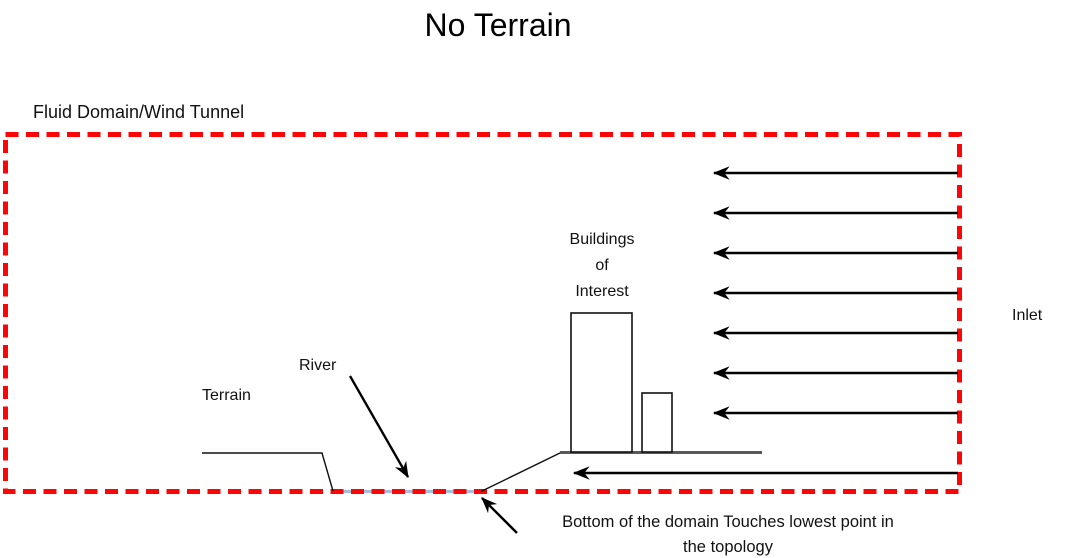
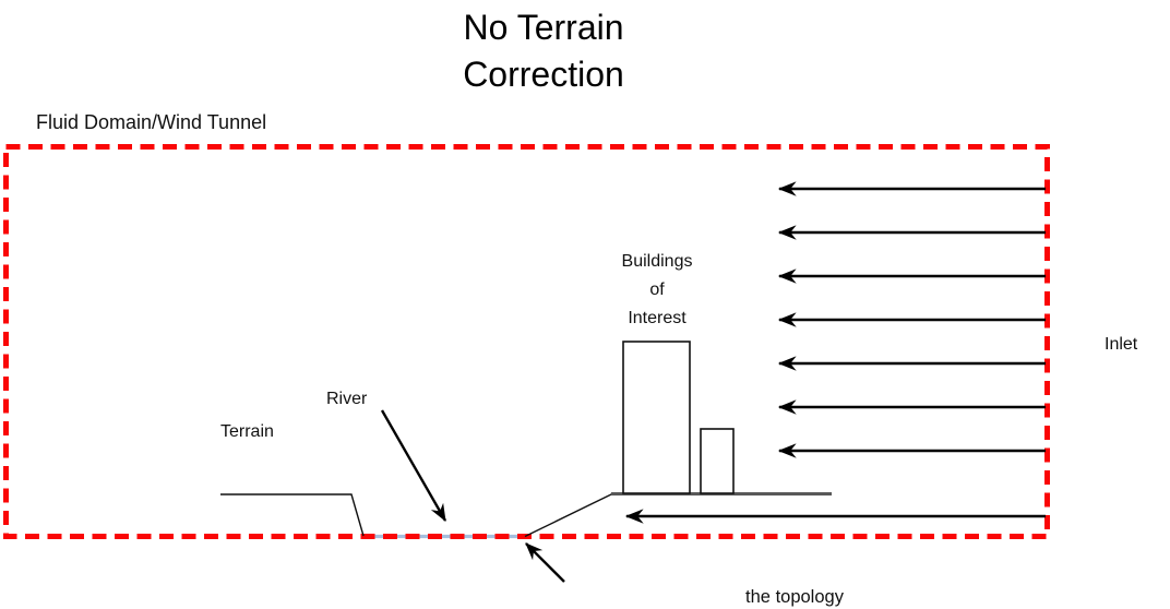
  No Terrain
+ Correction
  Fluid Domain/Wind Tunnel
  Inlet
  Terrain
  River
  Buildings
  of
  Interest
- Bottom of the domain Touches lowest point in
  the topology
